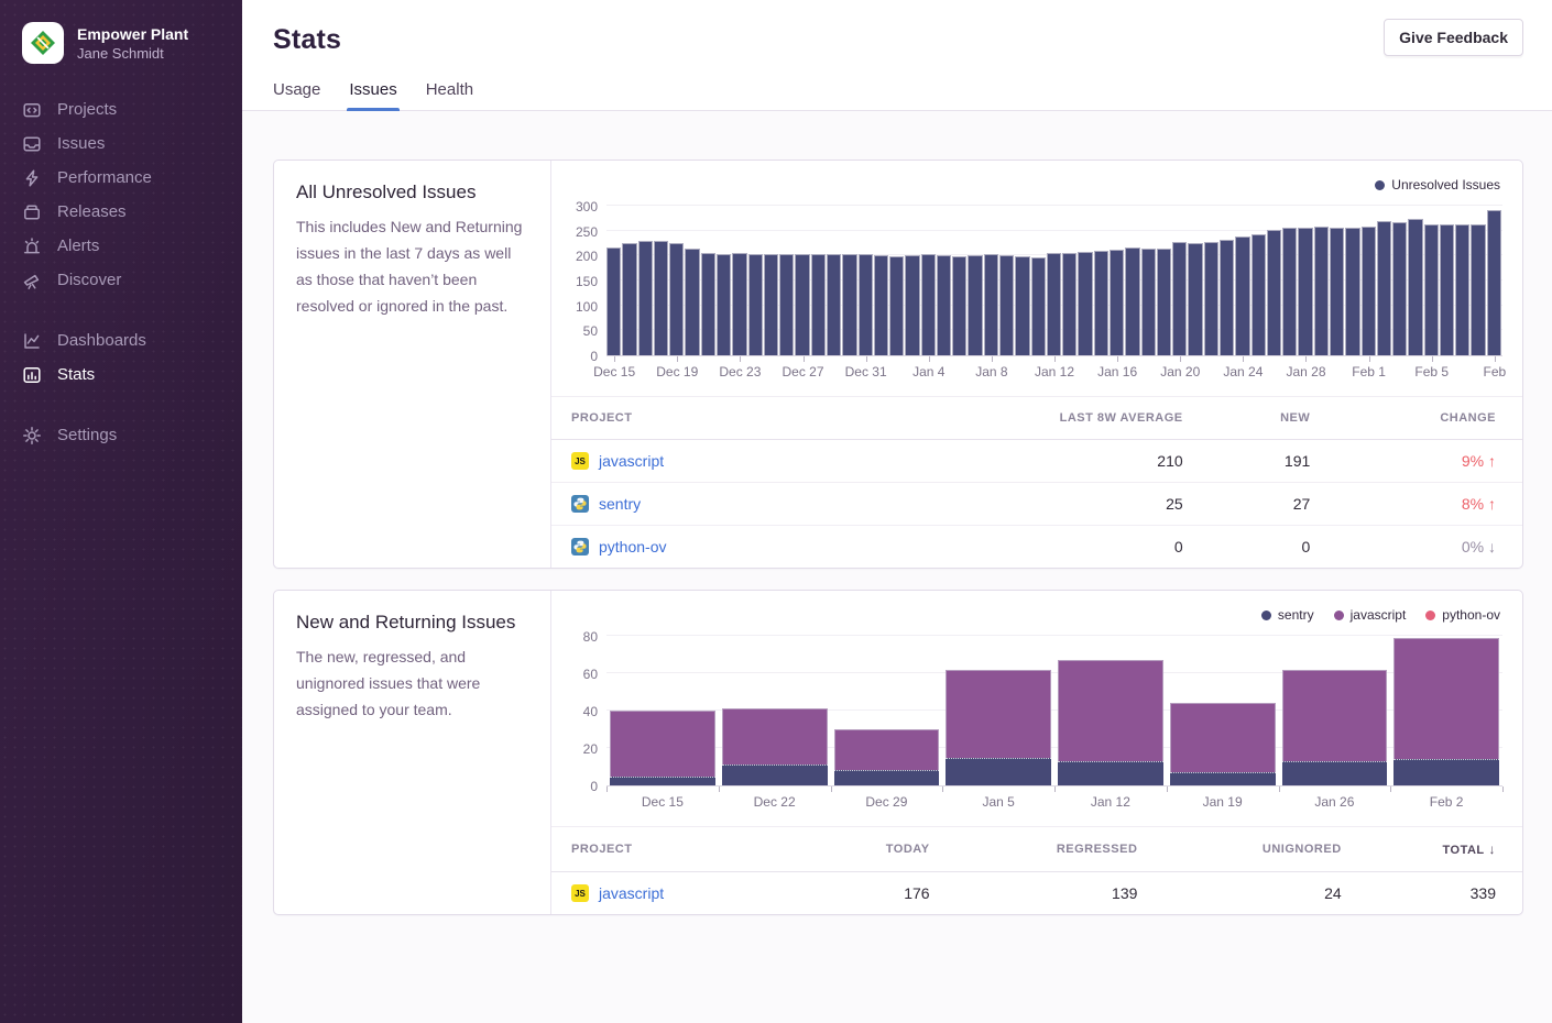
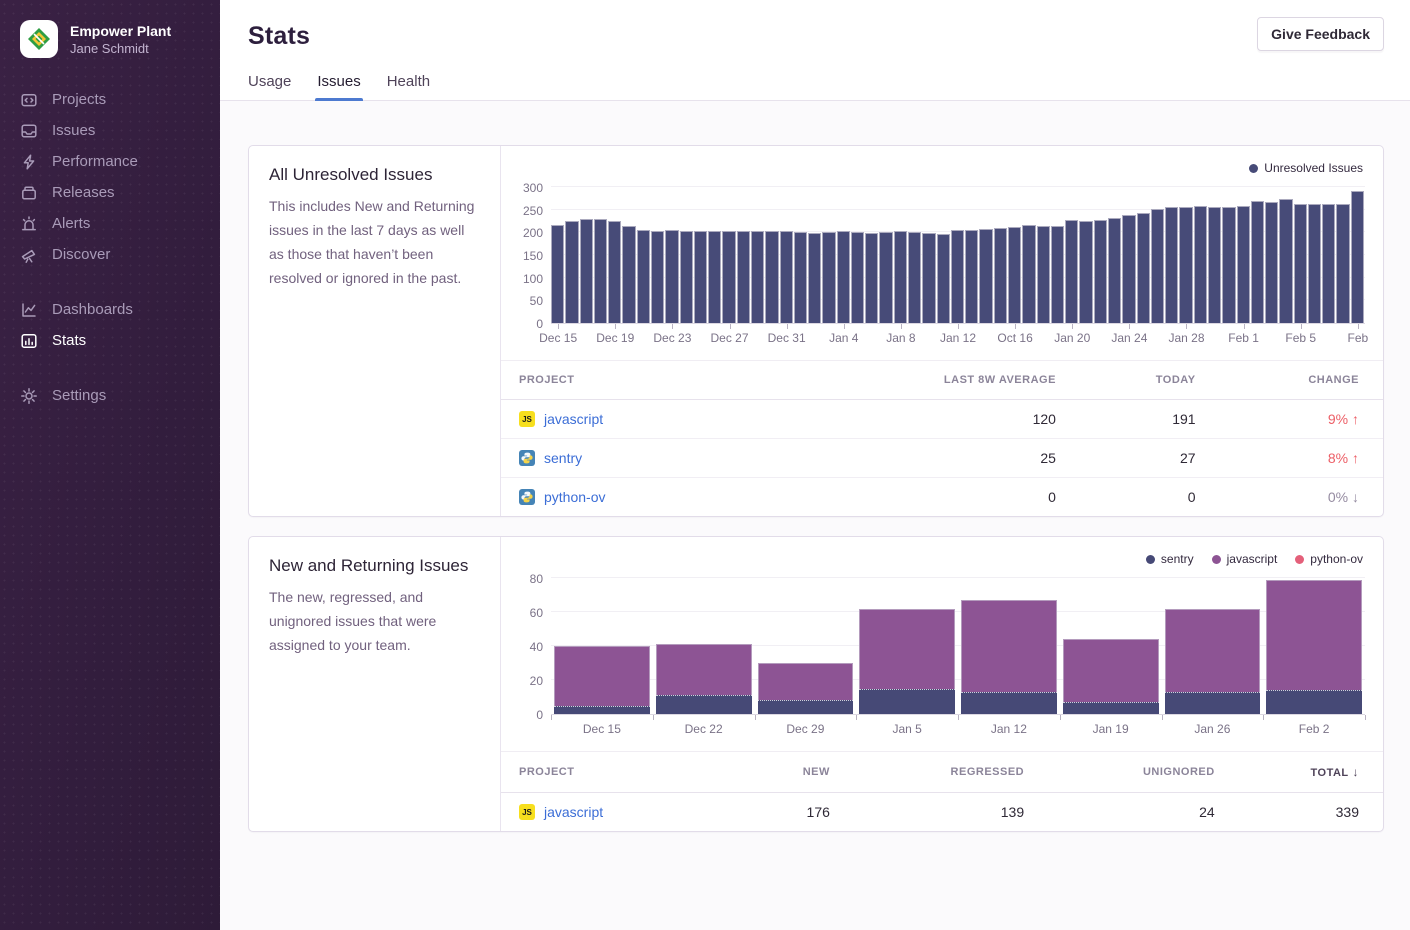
  Empower Plant
  Jane Schmidt
  Projects
  Issues
  Performance
  Releases
  Alerts
  Discover
  Dashboards
  Stats
  Settings
  Stats
  Give Feedback
  Usage
  Issues
  Health
  All Unresolved Issues
  This includes New and Returning issues in the last 7 days as well as those that haven’t been resolved or ignored in the past.
  Unresolved Issues
  0
  50
  100
  150
  200
  250
  300
  Dec 15
  Dec 19
  Dec 23
  Dec 27
  Dec 31
  Jan 4
  Jan 8
  Jan 12
- Jan 16
+ Oct 16
  Jan 20
  Jan 24
  Jan 28
  Feb 1
  Feb 5
  Feb
- PROJECT	LAST 8W AVERAGE	NEW	CHANGE
+ PROJECT	LAST 8W AVERAGE	TODAY	CHANGE
- JS javascript	210	191	9% ↑
+ JS javascript	120	191	9% ↑
  sentry	25	27	8% ↑
  python-ov	0	0	0% ↓
  New and Returning Issues
  The new, regressed, and unignored issues that were assigned to your team.
  sentry
  javascript
  python-ov
  0
  20
  40
  60
  80
  Dec 15
  Dec 22
  Dec 29
  Jan 5
  Jan 12
  Jan 19
  Jan 26
  Feb 2
- PROJECT	TODAY	REGRESSED	UNIGNORED	TOTAL ↓
+ PROJECT	NEW	REGRESSED	UNIGNORED	TOTAL ↓
  JS javascript	176	139	24	339
